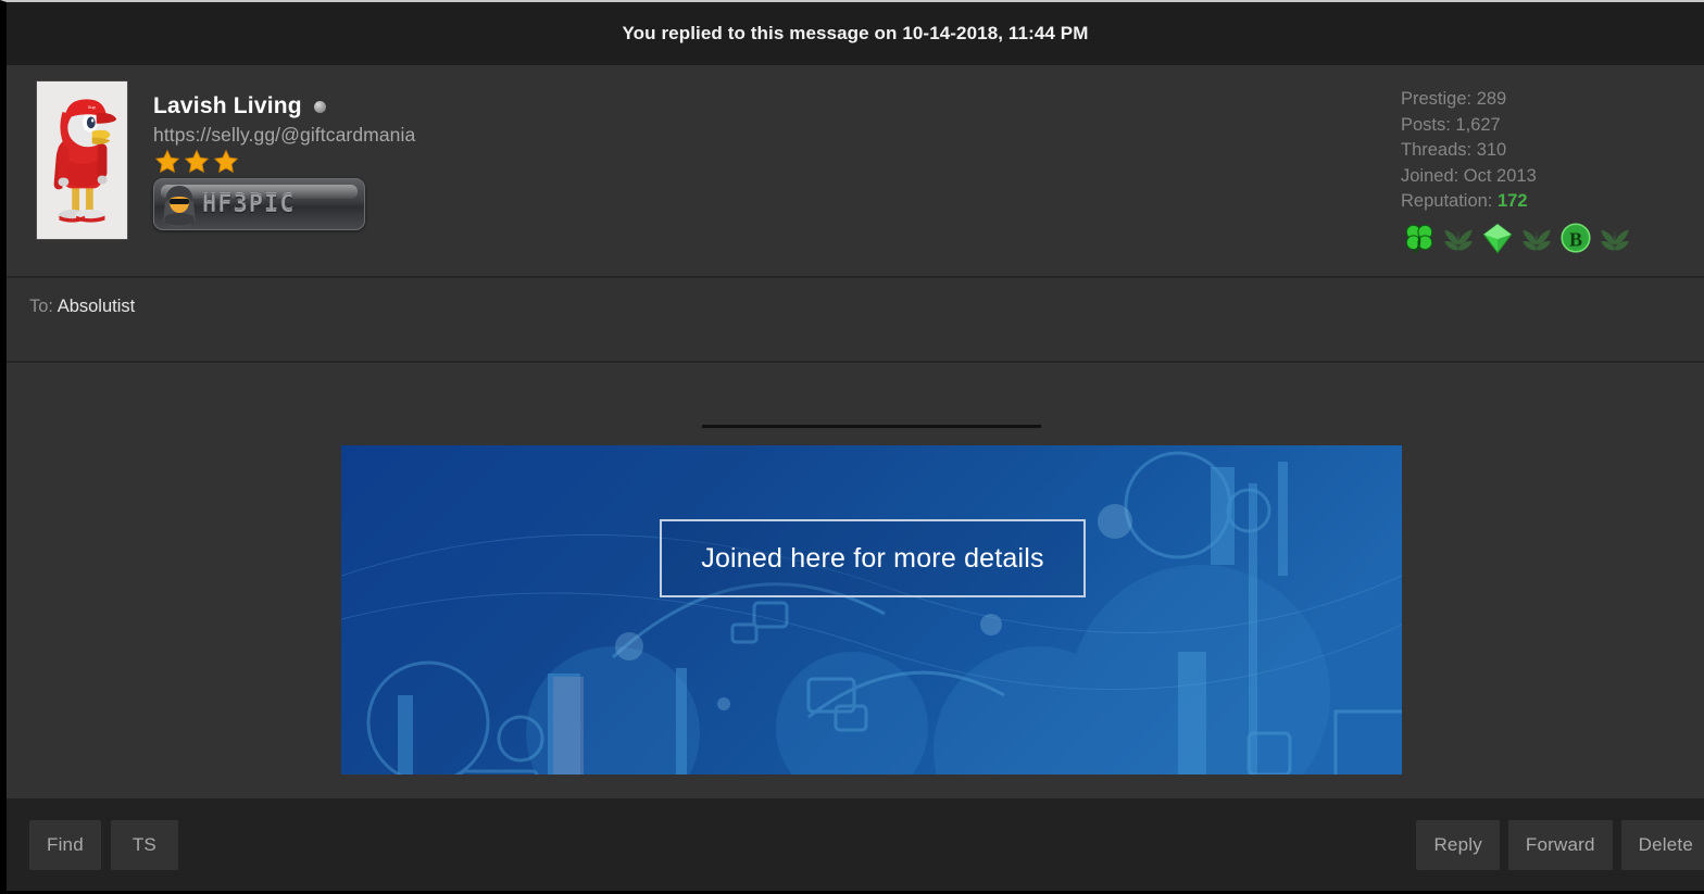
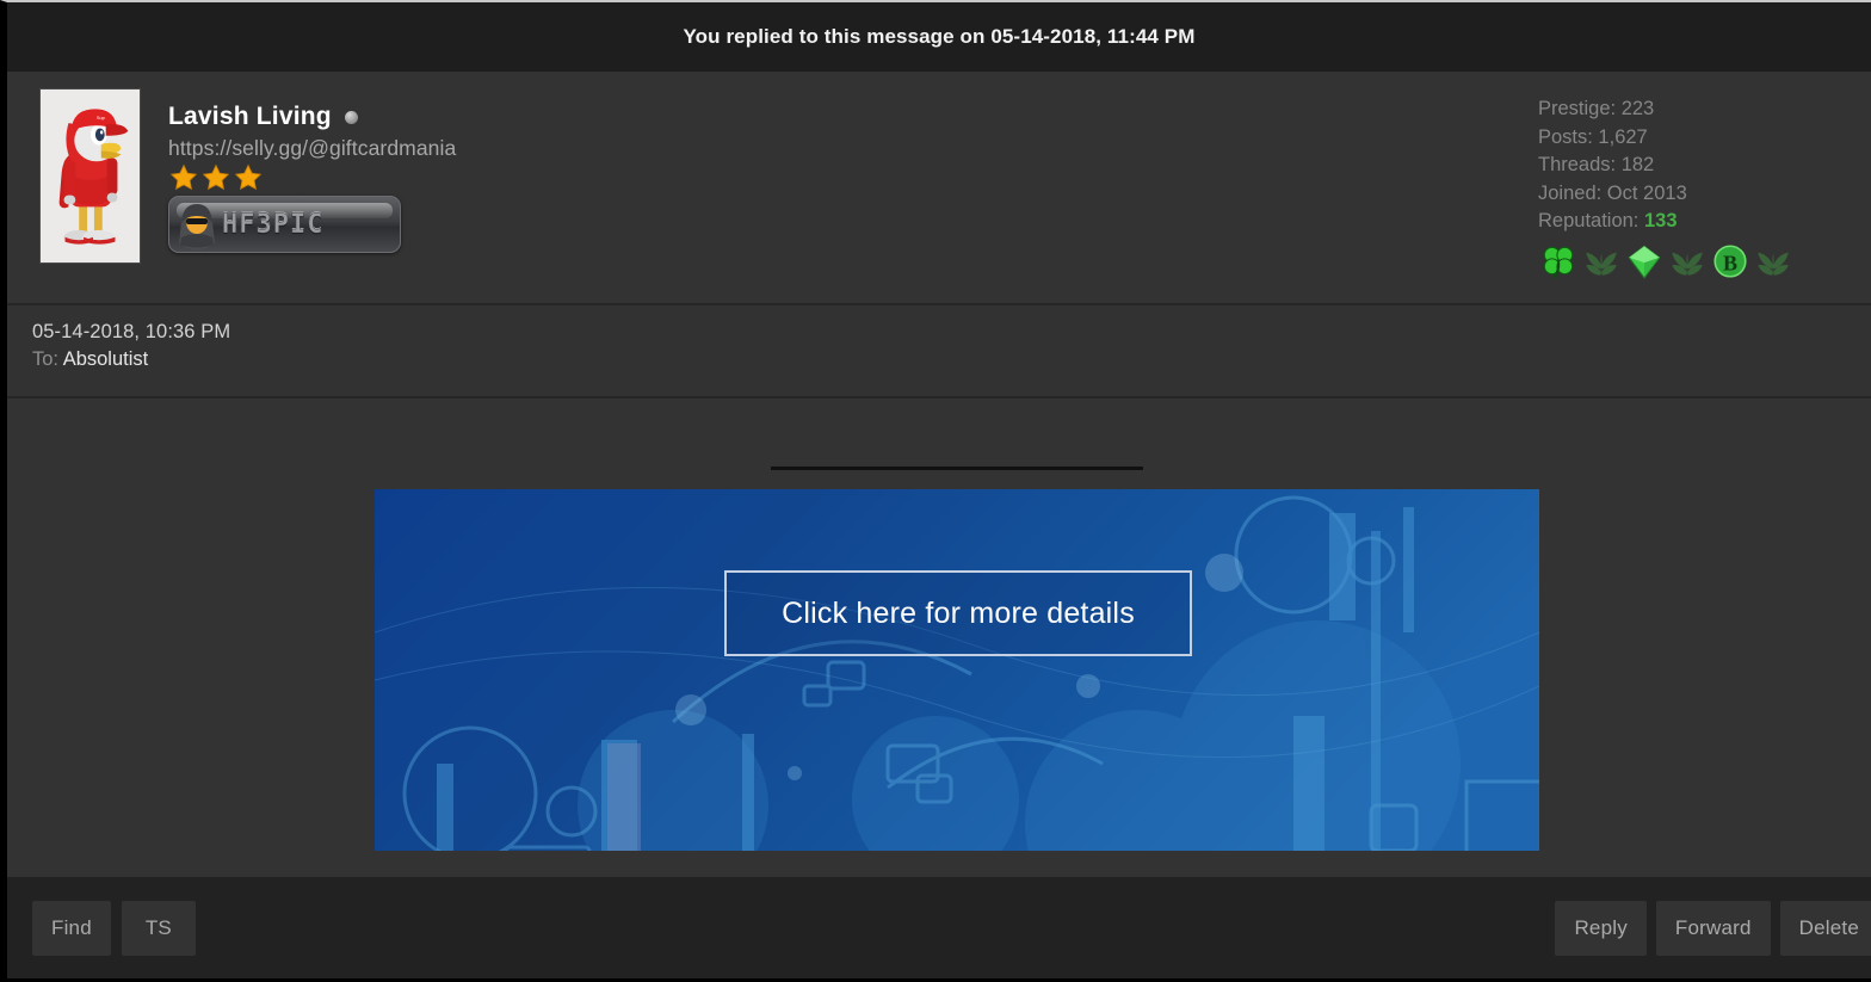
- You replied to this message on 10-14-2018, 11:44 PM
+ You replied to this message on 05-14-2018, 11:44 PM
  Lavish Living
  https://selly.gg/@giftcardmania
  HF3PIC
- Prestige: 289
+ Prestige: 223
  Posts: 1,627
- Threads: 310
+ Threads: 182
  Joined: Oct 2013
- Reputation: 172
+ Reputation: 133
  B
+ 05-14-2018, 10:36 PM
  To: Absolutist
- Joined here for more details
+ Click here for more details
  Find
  TS
  Reply
  Forward
  Delete
